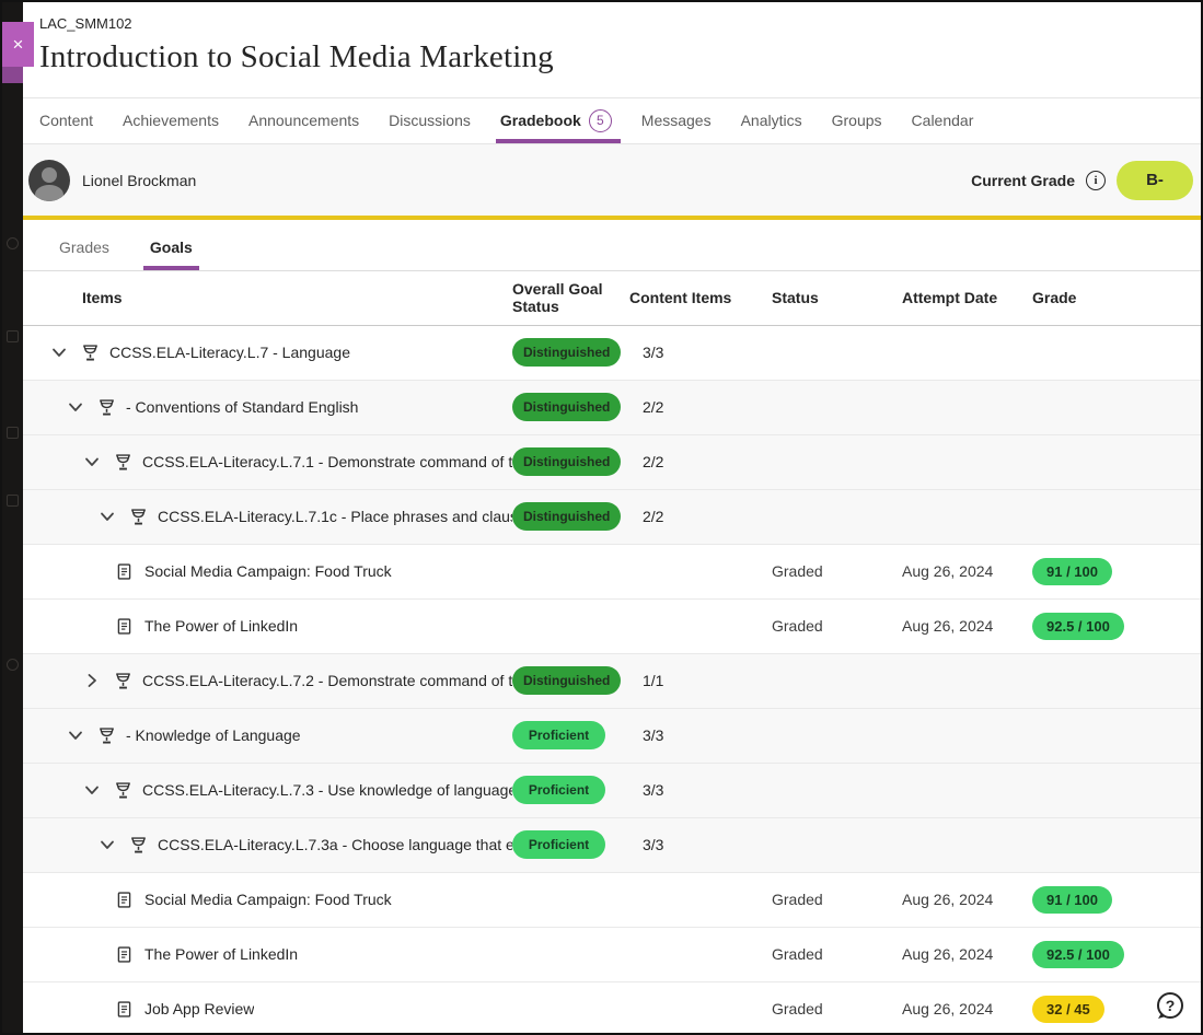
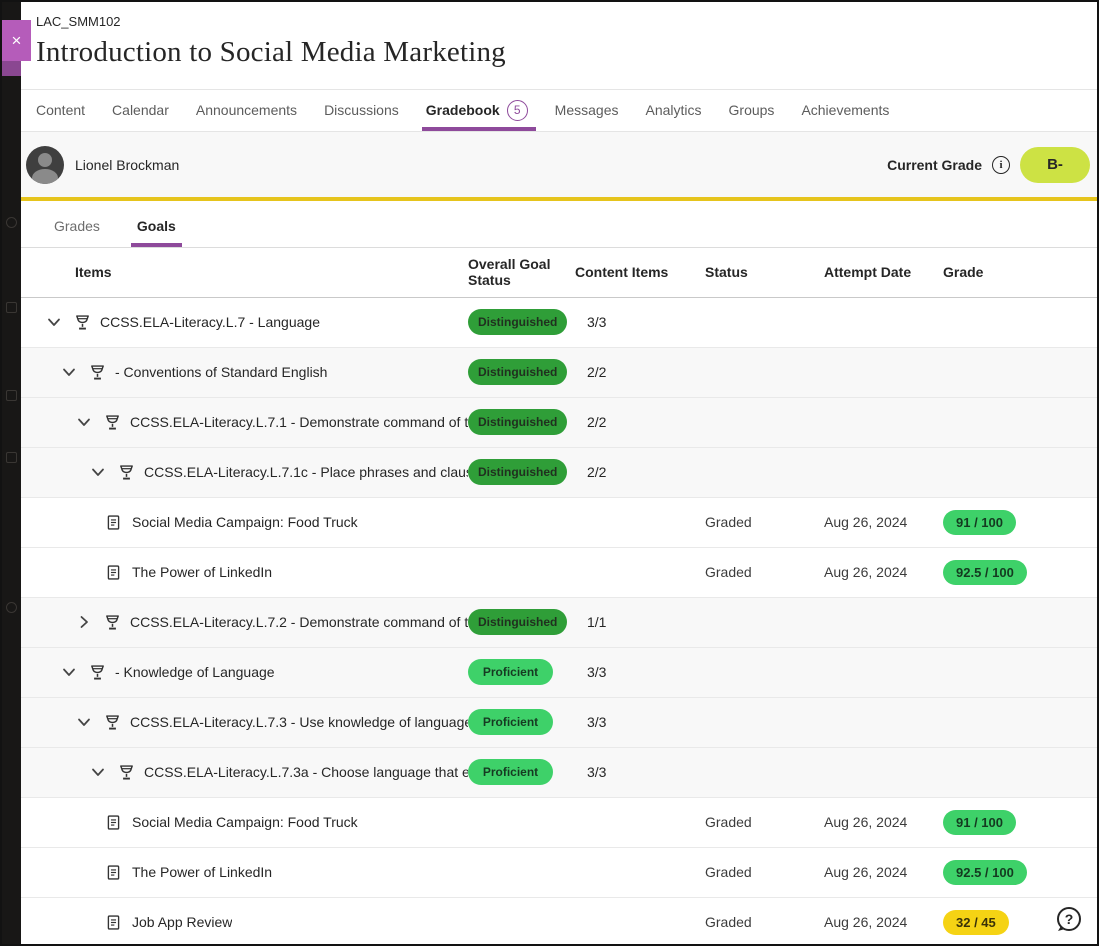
  ×
  LAC_SMM102
  Introduction to Social Media Marketing
  Content
- Achievements
+ Calendar
  Announcements
  Discussions
  Gradebook
  5
  Messages
  Analytics
  Groups
- Calendar
+ Achievements
  Lionel Brockman
  Current Grade
  i
  B-
  Grades
  Goals
  Items
  Overall Goal Status
  Content Items
  Status
  Attempt Date
  Grade
  CCSS.ELA-Literacy.L.7 - Language
  Distinguished
  3/3
  - Conventions of Standard English
  Distinguished
  2/2
  CCSS.ELA-Literacy.L.7.1 - Demonstrate command of t
  Distinguished
  2/2
  CCSS.ELA-Literacy.L.7.1c - Place phrases and clau
  Distinguished
  2/2
  Social Media Campaign: Food Truck
  Graded
  Aug 26, 2024
  91 / 100
  The Power of LinkedIn
  Graded
  Aug 26, 2024
  92.5 / 100
  CCSS.ELA-Literacy.L.7.2 - Demonstrate command of t
  Distinguished
  1/1
  - Knowledge of Language
  Proficient
  3/3
  CCSS.ELA-Literacy.L.7.3 - Use knowledge of languag
  Proficient
  3/3
  CCSS.ELA-Literacy.L.7.3a - Choose language that e
  Proficient
  3/3
  Social Media Campaign: Food Truck
  Graded
  Aug 26, 2024
  91 / 100
  The Power of LinkedIn
  Graded
  Aug 26, 2024
  92.5 / 100
  Job App Review
  Graded
  Aug 26, 2024
  32 / 45
  ?
